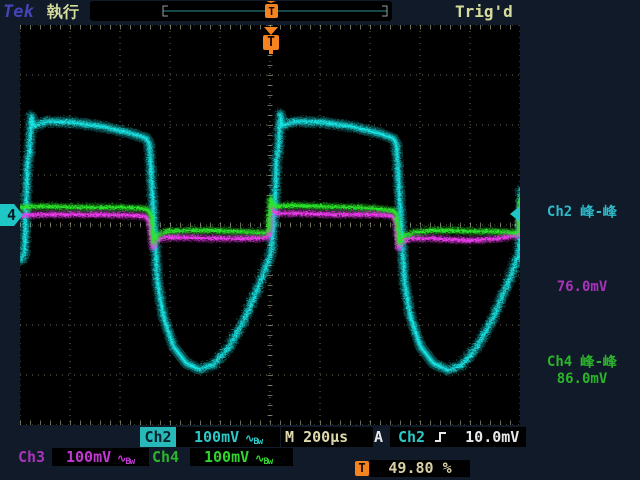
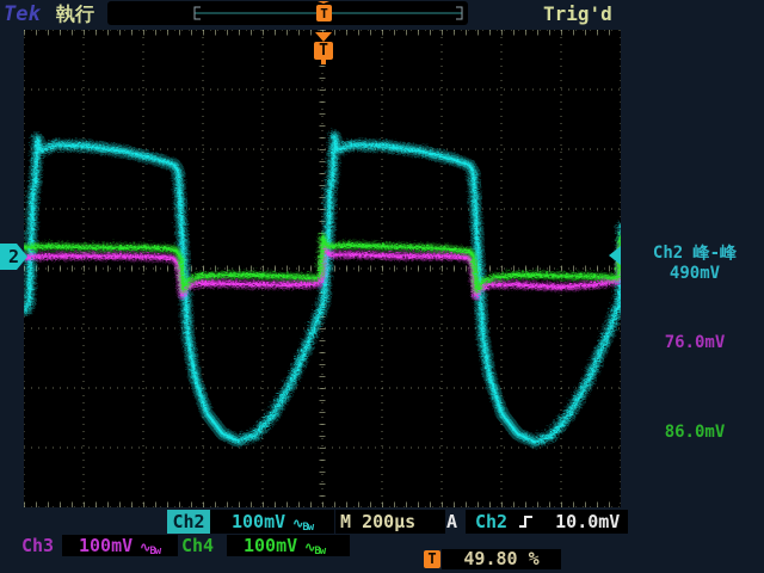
  Tek
  執行
  Trig'd
  T
  T
- 4
+ 2
  Ch2 峰-峰
+ 490mV
  76.0mV
- Ch4 峰-峰
  86.0mV
  Ch2
  100mV ∿Bw
  M 200µs
  A
  Ch2 10.0mV
  Ch3
  100mV ∿Bw
  Ch4
  100mV ∿Bw
  T
  49.80 %
